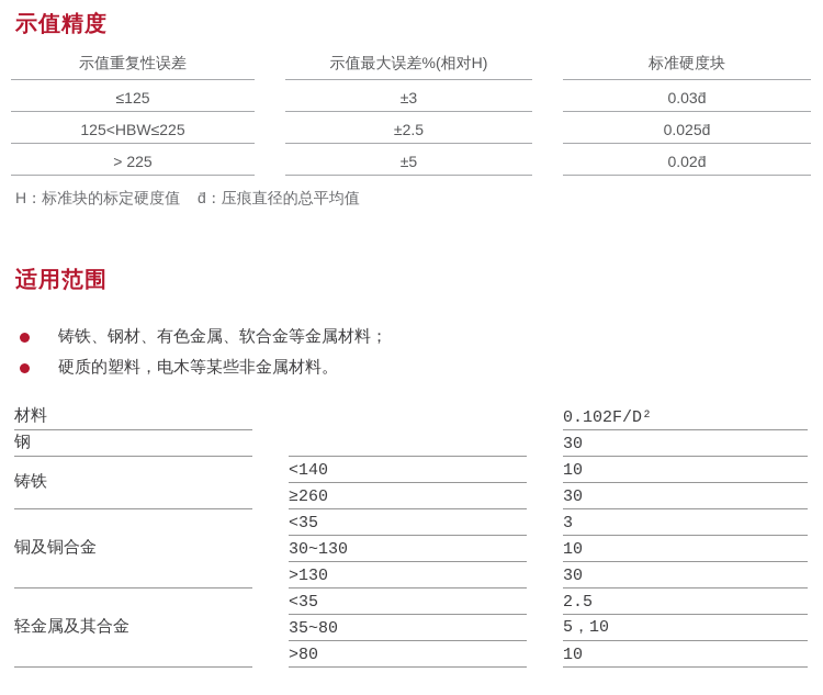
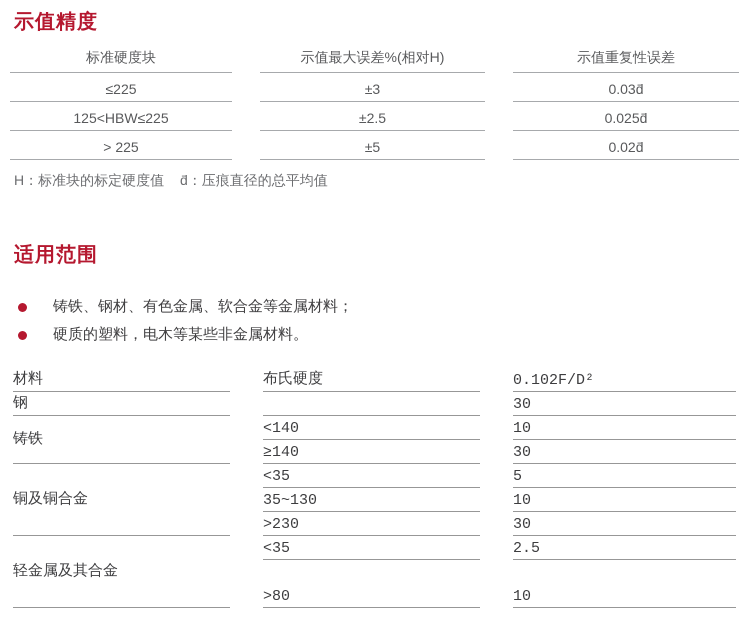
  示值精度
- 示值重复性误差
+ 标准硬度块
  示值最大误差%(相对H)
- 标准硬度块
+ 示值重复性误差
- ≤125
+ ≤225
  ±3
  0.03d̄
  125<HBW≤225
  ±2.5
  0.025d̄
  > 225
  ±5
  0.02d̄
  H：标准块的标定硬度值 d̄：压痕直径的总平均值
  适用范围
  铸铁、钢材、有色金属、软合金等金属材料；
  硬质的塑料，电木等某些非金属材料。
  材料
+ 布氏硬度
  0.102F/D²
  钢
  铸铁
  铜及铜合金
  轻金属及其合金
  <140
- ≥260
+ ≥140
  <35
- 30~130
+ 35~130
- >130
+ >230
  <35
- 35~80
  >80
  30
  10
  30
- 3
+ 5
  10
  30
  2.5
- 5，10
  10
